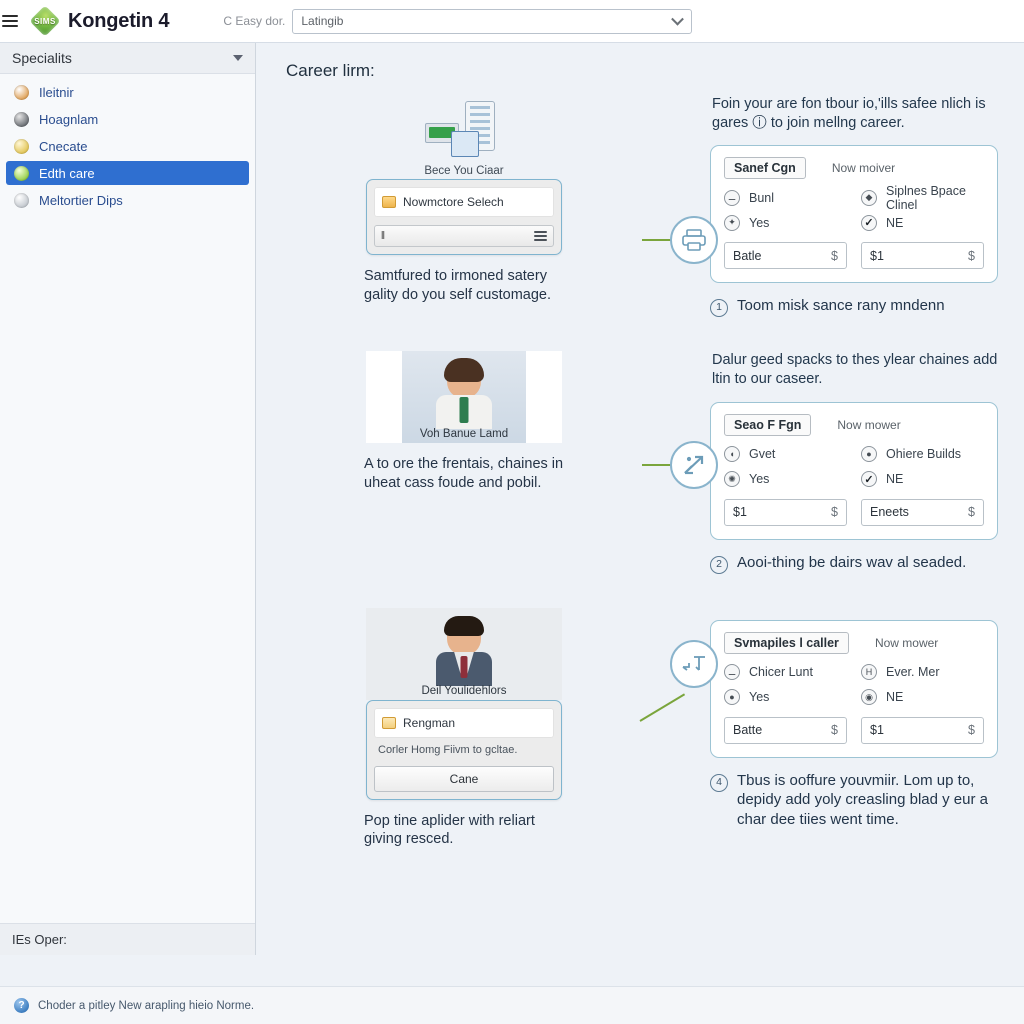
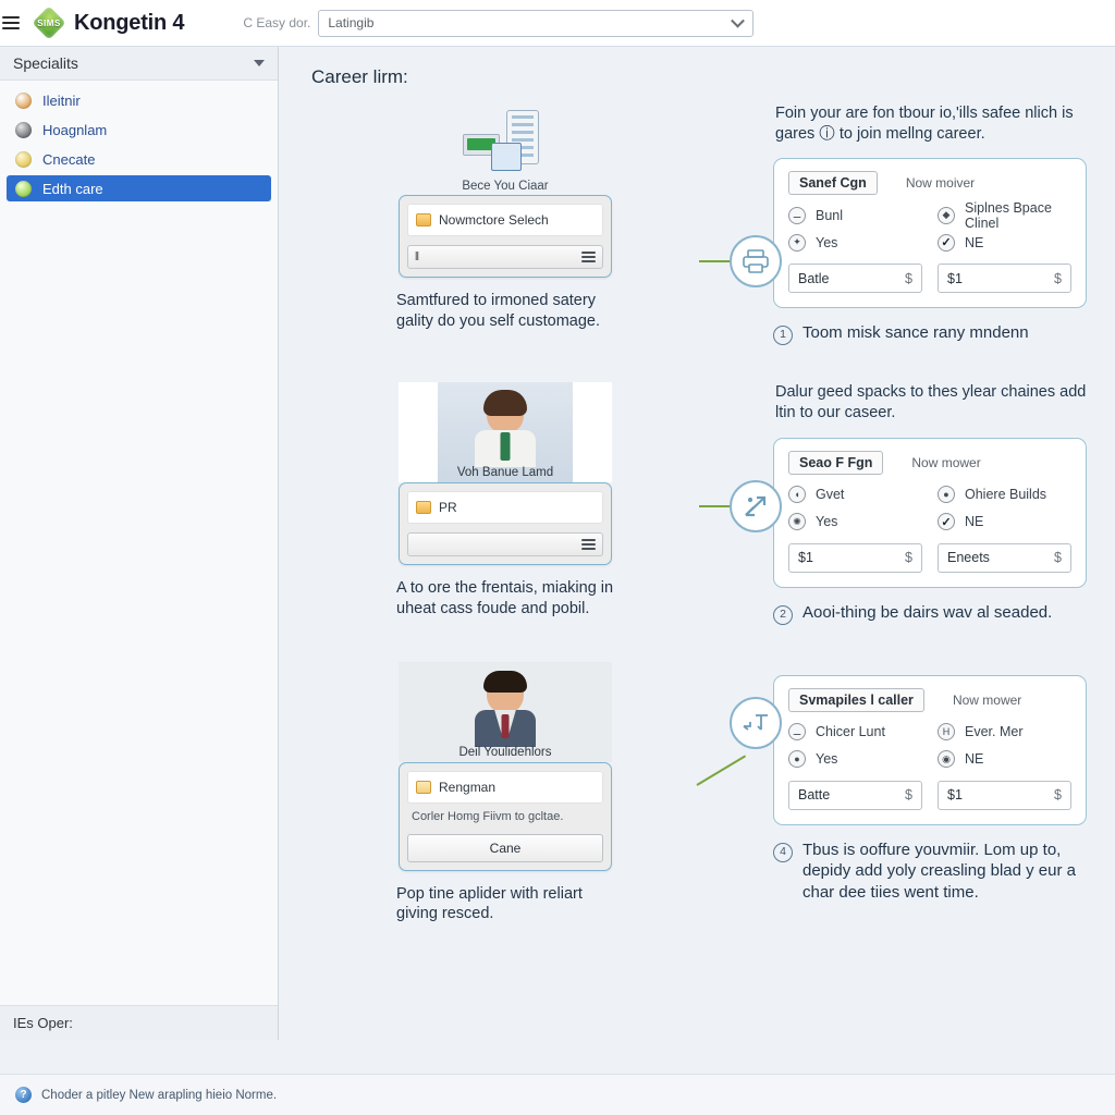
  SIMS
  Kongetin 4
  C Easy dor.
  Latingib
  Specialits
  Ileitnir
  Hoagnlam
  Cnecate
  Edth care
- Meltortier Dips
  IEs Oper:
  Career lirm:
  Bece You Ciaar
  Nowmctore Selech
  ll
  Samtfured to irmoned satery gality do you self customage.
  Foin your are fon tbour io,'ills safee nlich is gares ⓘ to join mellng career.
  Sanef Cgn
  Now moiver
  ⚊
  Bunl
  ✦
  Yes
  ◆
  Siplnes Bpace Clinel
  ✓
  NE
  Batle
  $
  $1
  $
  1
  Toom misk sance rany mndenn
  Voh Banue Lamd
+ PR
- A to ore the frentais, chaines in uheat cass foude and pobil.
+ A to ore the frentais, miaking in uheat cass foude and pobil.
  Dalur geed spacks to thes ylear chaines add ltin to our caseer.
  Seao F Fgn
  Now mower
  ◖
  Gvet
  ✺
  Yes
  ●
  Ohiere Builds
  ✓
  NE
  $1
  $
  Eneets
  $
  2
  Aooi-thing be dairs wav al seaded.
  Deil Youlidehlors
  Rengman
  Corler Homg Fiivm to gcltae.
  Cane
  Pop tine aplider with reliart giving resced.
  Svmapiles l caller
  Now mower
  ⚊
  Chicer Lunt
  ●
  Yes
  H
  Ever. Mer
  ◉
  NE
  Batte
  $
  $1
  $
  4
  Tbus is ooffure youvmiir. Lom up to, depidy add yoly creasling blad y eur a char dee tiies went time.
  ?
  Choder a pitley New arapling hieio Norme.
